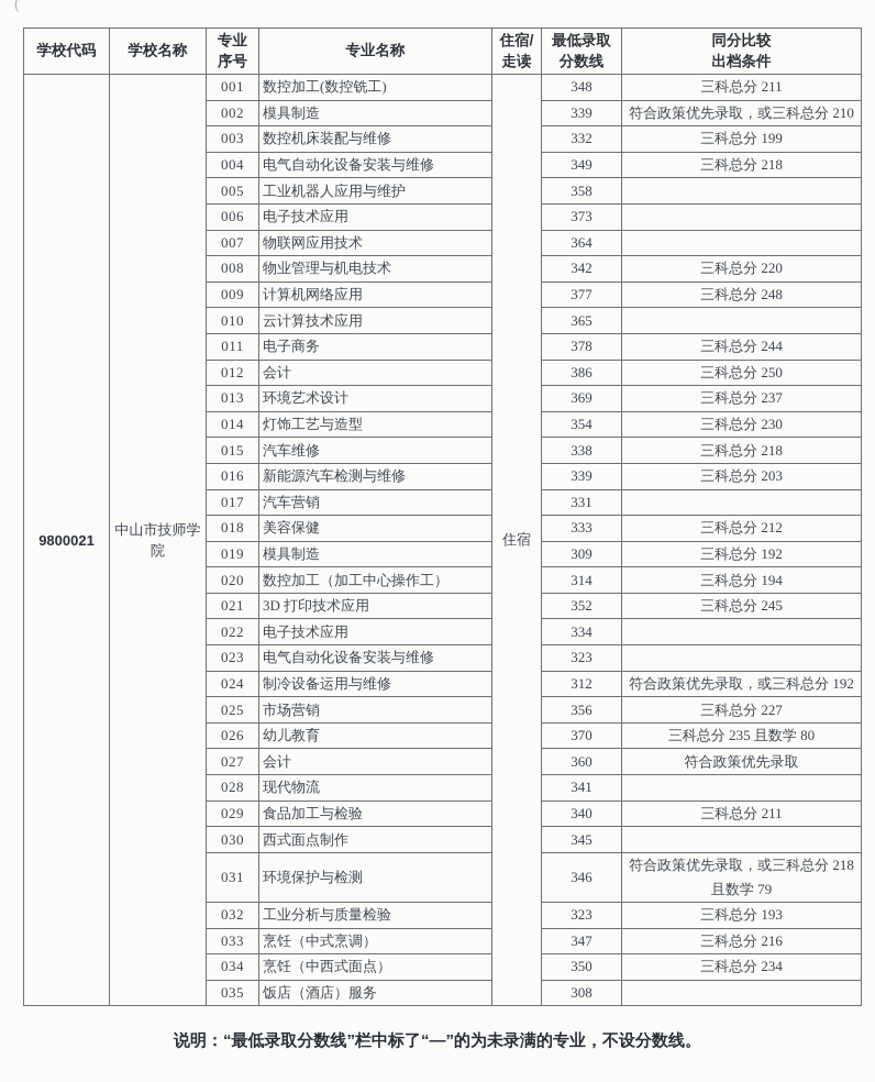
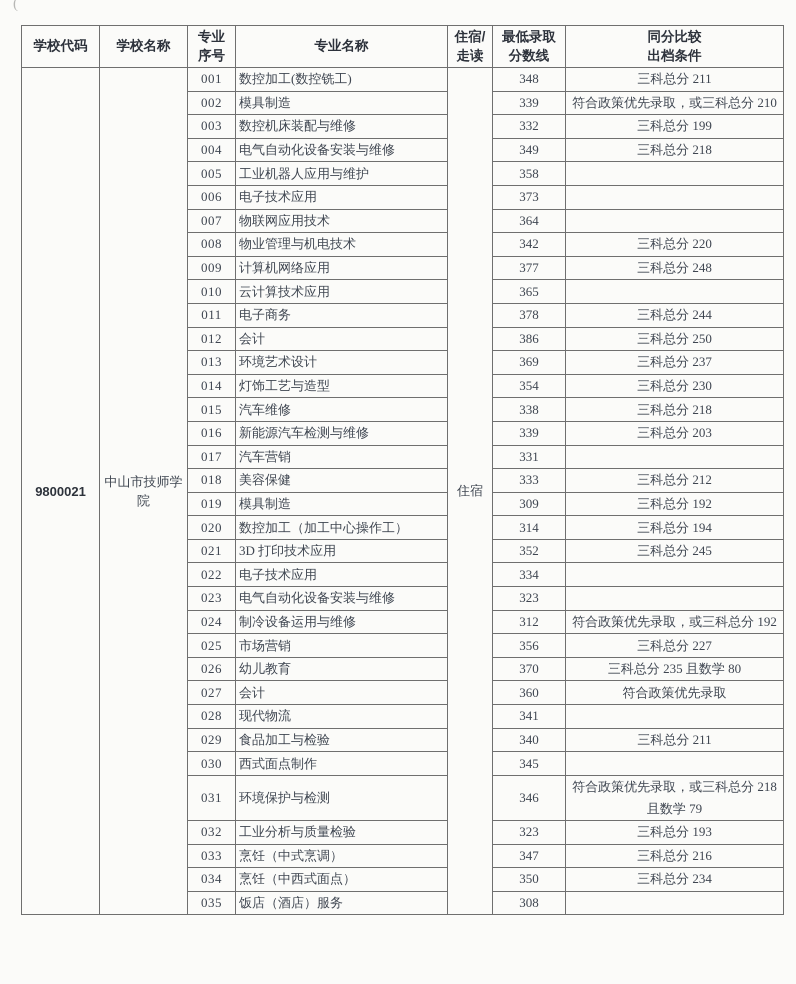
  (
  学校代码	学校名称	专业 序号	专业名称	住宿/ 走读	最低录取 分数线	同分比较 出档条件
  9800021	中山市技师学院	001	数控加工(数控铣工)	住宿	348	三科总分 211
  002	模具制造	339	符合政策优先录取，或三科总分 210
  003	数控机床装配与维修	332	三科总分 199
  004	电气自动化设备安装与维修	349	三科总分 218
  005	工业机器人应用与维护	358
  006	电子技术应用	373
  007	物联网应用技术	364
  008	物业管理与机电技术	342	三科总分 220
  009	计算机网络应用	377	三科总分 248
  010	云计算技术应用	365
  011	电子商务	378	三科总分 244
  012	会计	386	三科总分 250
  013	环境艺术设计	369	三科总分 237
  014	灯饰工艺与造型	354	三科总分 230
  015	汽车维修	338	三科总分 218
  016	新能源汽车检测与维修	339	三科总分 203
  017	汽车营销	331
  018	美容保健	333	三科总分 212
  019	模具制造	309	三科总分 192
  020	数控加工（加工中心操作工）	314	三科总分 194
  021	3D 打印技术应用	352	三科总分 245
  022	电子技术应用	334
  023	电气自动化设备安装与维修	323
  024	制冷设备运用与维修	312	符合政策优先录取，或三科总分 192
  025	市场营销	356	三科总分 227
  026	幼儿教育	370	三科总分 235 且数学 80
  027	会计	360	符合政策优先录取
  028	现代物流	341
  029	食品加工与检验	340	三科总分 211
  030	西式面点制作	345
  031	环境保护与检测	346	符合政策优先录取，或三科总分 218 且数学 79
  032	工业分析与质量检验	323	三科总分 193
  033	烹饪（中式烹调）	347	三科总分 216
  034	烹饪（中西式面点）	350	三科总分 234
  035	饭店（酒店）服务	308
- 说明：“最低录取分数线”栏中标了“—”的为未录满的专业，不设分数线。
